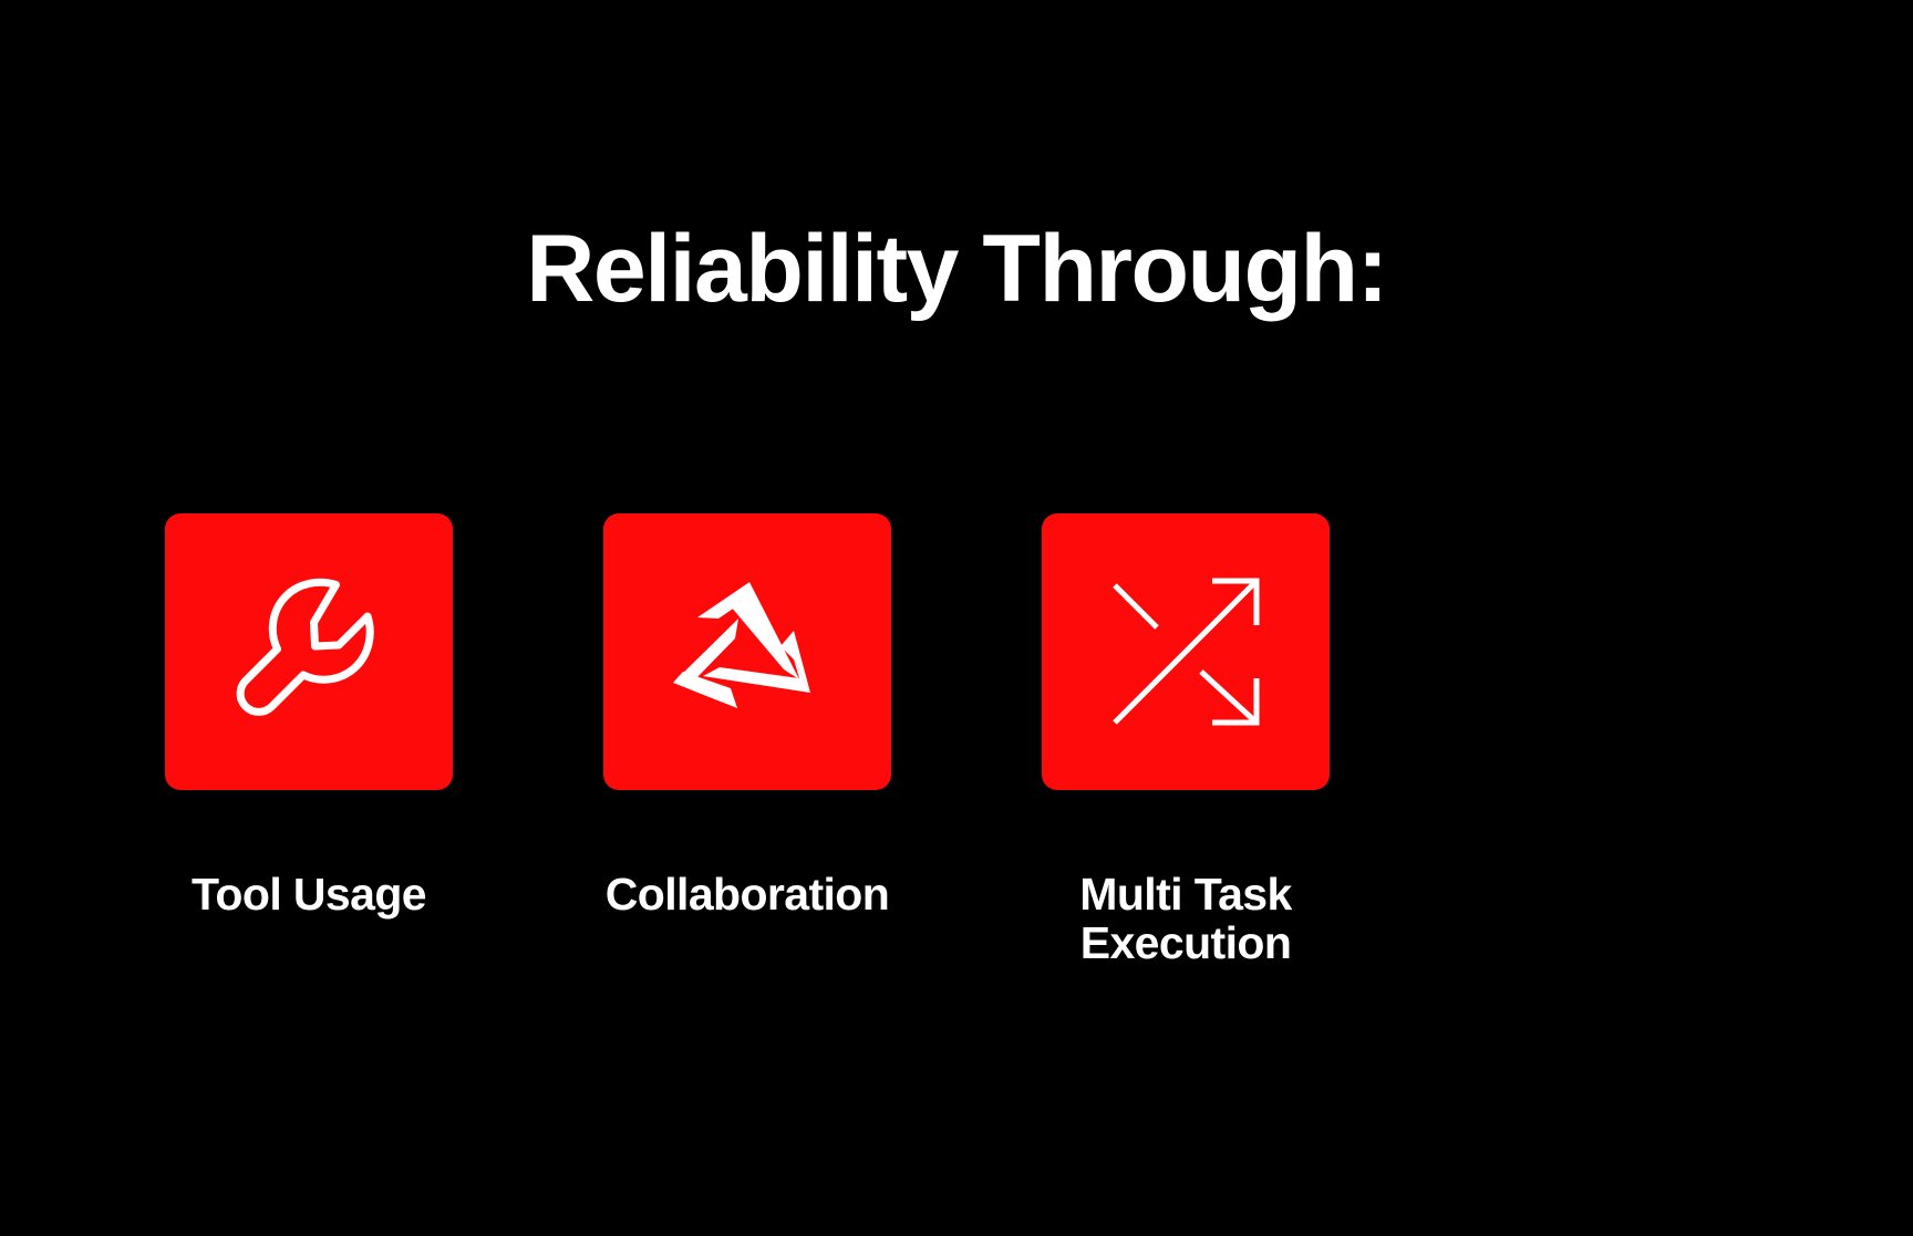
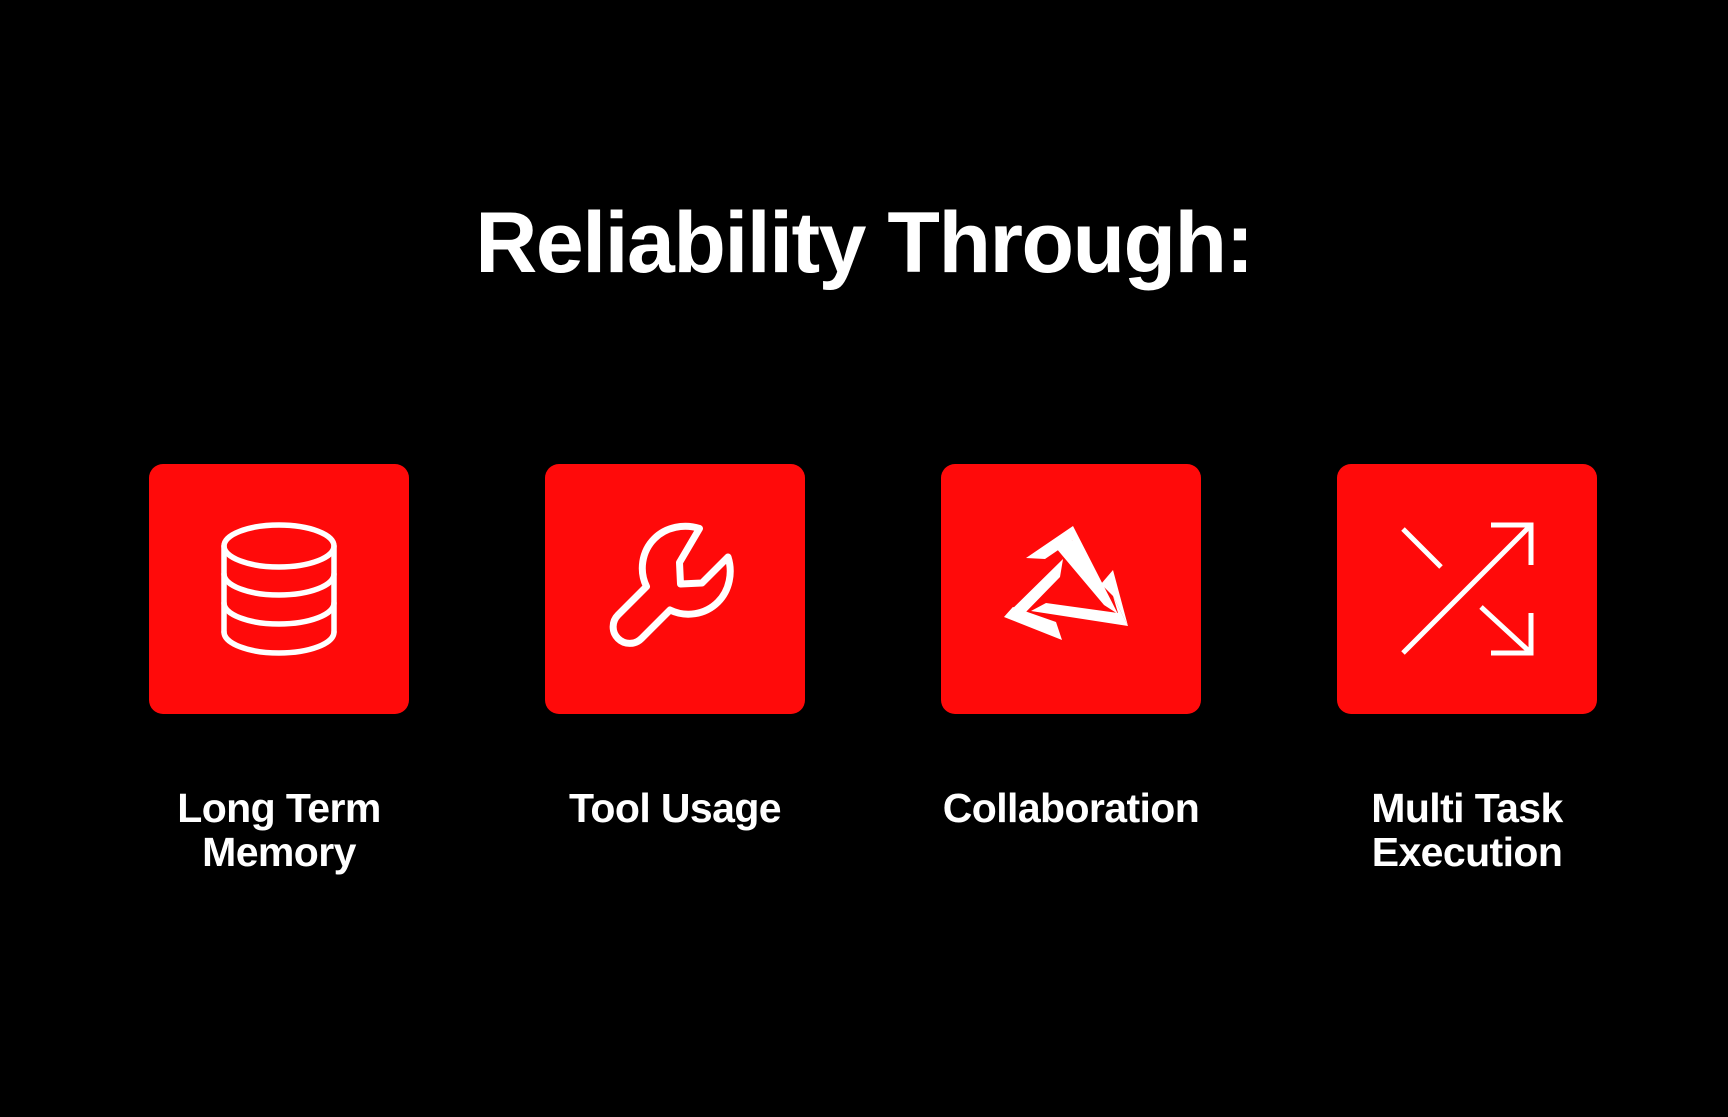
  Reliability Through:
+ Long Term
+ Memory
  Tool Usage
  Collaboration
  Multi Task
  Execution
